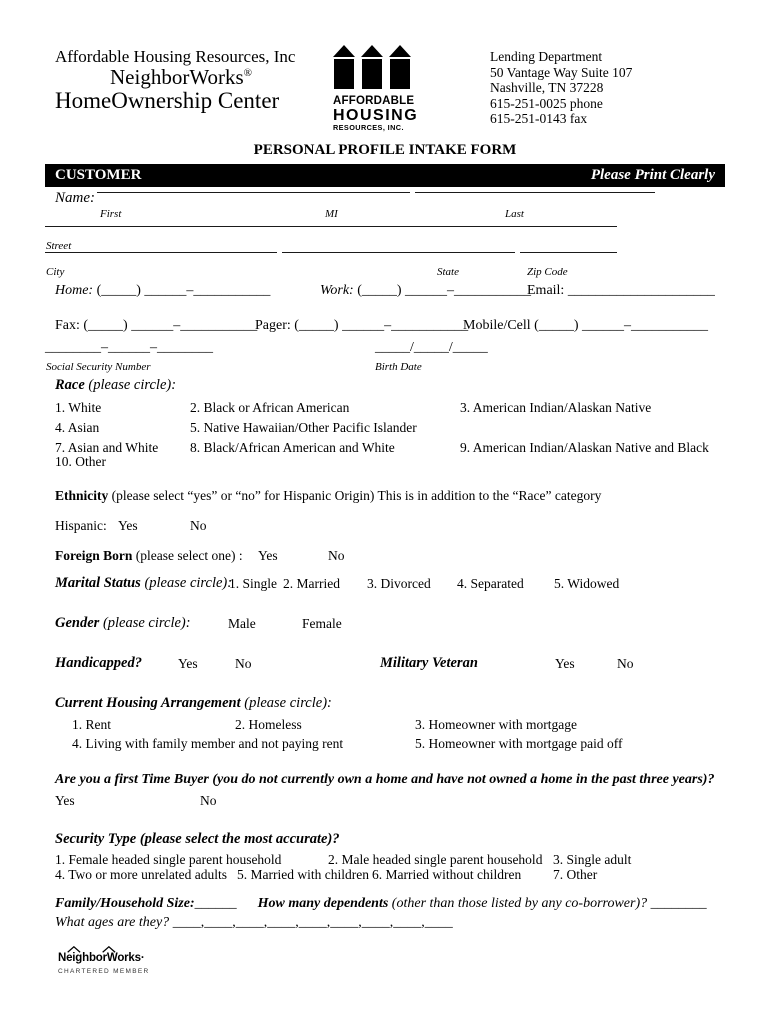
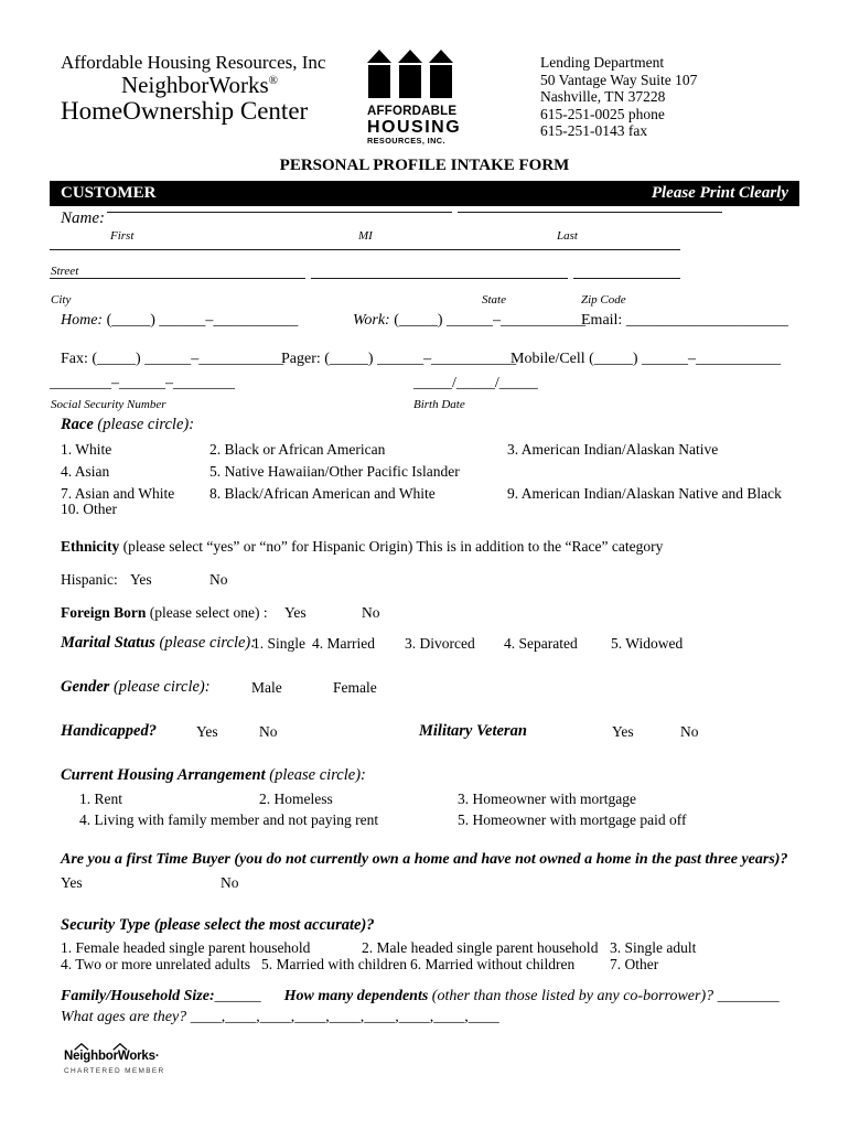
  Affordable Housing Resources, Inc
  NeighborWorks®
  HomeOwnership Center
  AFFORDABLE
  HOUSING
  RESOURCES, INC.
  Lending Department
  50 Vantage Way Suite 107
  Nashville, TN 37228
  615-251-0025 phone
  615-251-0143 fax
  PERSONAL PROFILE INTAKE FORM
  CUSTOMER
  Please Print Clearly
  Name:
  First
  MI
  Last
  Street
  City
  State
  Zip Code
  Home: (_____) ______–___________
  Work: (_____) ______–___________
  Email: _____________________
  Fax: (_____) ______–___________
  Pager: (_____) ______–___________
  Mobile/Cell (_____) ______–___________
  ________–______–________
  _____/_____/_____
  Social Security Number
  Birth Date
  Race (please circle):
  1. White
  2. Black or African American
  3. American Indian/Alaskan Native
  4. Asian
  5. Native Hawaiian/Other Pacific Islander
  7. Asian and White
  8. Black/African American and White
  9. American Indian/Alaskan Native and Black
  10. Other
  Ethnicity (please select “yes” or “no” for Hispanic Origin) This is in addition to the “Race” category
  Hispanic:
  Yes
  No
  Foreign Born (please select one) :
  Yes
  No
  Marital Status (please circle):
  1. Single
- 2. Married
+ 4. Married
  3. Divorced
  4. Separated
  5. Widowed
  Gender (please circle):
  Male
  Female
  Handicapped?
  Yes
  No
  Military Veteran
  Yes
  No
  Current Housing Arrangement (please circle):
  1. Rent
  2. Homeless
  3. Homeowner with mortgage
  4. Living with family member and not paying rent
  5. Homeowner with mortgage paid off
  Are you a first Time Buyer (you do not currently own a home and have not owned a home in the past three years)?
  Yes
  No
  Security Type (please select the most accurate)?
  1. Female headed single parent household
  2. Male headed single parent household
  3. Single adult
  4. Two or more unrelated adults
  5. Married with children
  6. Married without children
  7. Other
  Family/Household Size:______ How many dependents (other than those listed by any co-borrower)? ________
  What ages are they? ____,____,____,____,____,____,____,____,____
  NeighborWorks·
